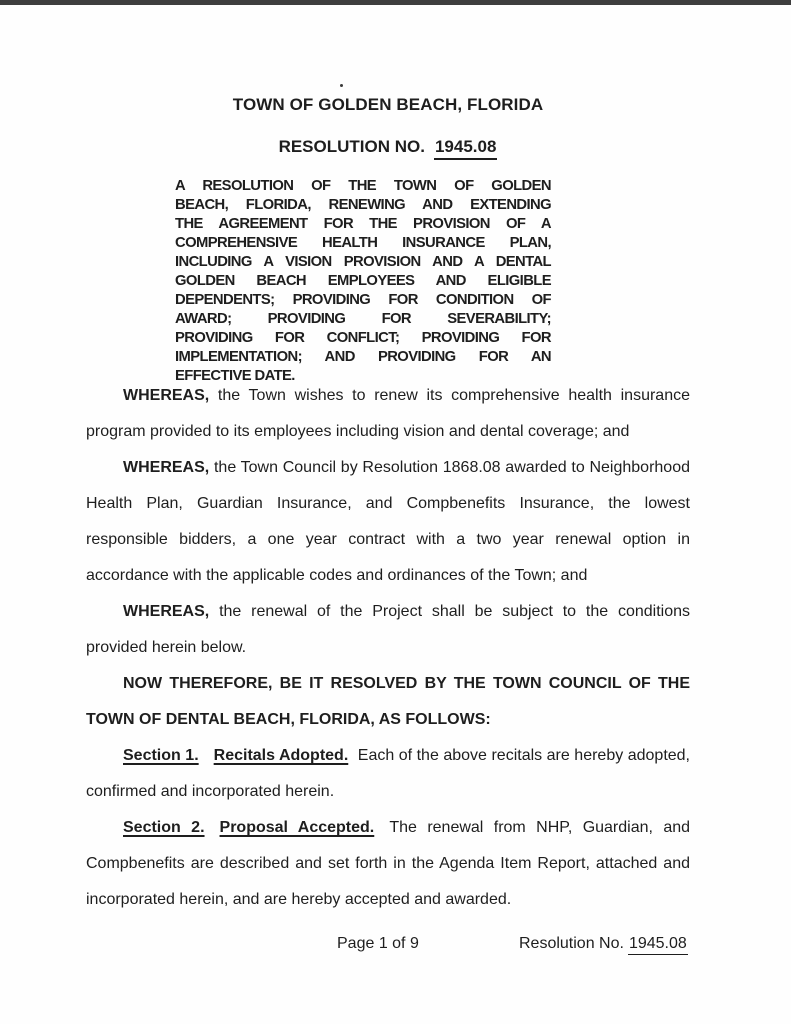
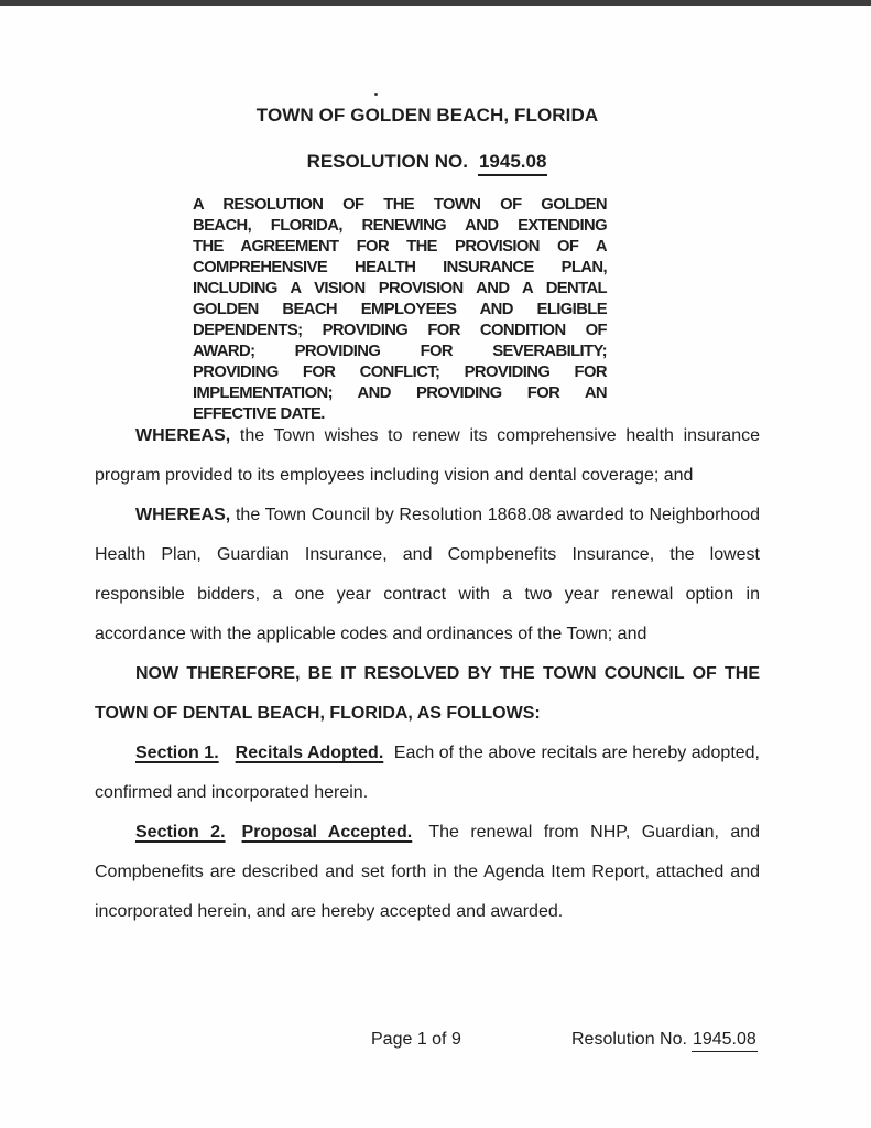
  TOWN OF GOLDEN BEACH, FLORIDA
  RESOLUTION NO. 1945.08
  A RESOLUTION OF THE TOWN OF GOLDEN
  BEACH, FLORIDA, RENEWING AND EXTENDING
  THE AGREEMENT FOR THE PROVISION OF A
  COMPREHENSIVE HEALTH INSURANCE PLAN,
  INCLUDING A VISION PROVISION AND A DENTAL
  GOLDEN BEACH EMPLOYEES AND ELIGIBLE
  DEPENDENTS; PROVIDING FOR CONDITION OF
  AWARD; PROVIDING FOR SEVERABILITY;
  PROVIDING FOR CONFLICT; PROVIDING FOR
  IMPLEMENTATION; AND PROVIDING FOR AN
  EFFECTIVE DATE.
  WHEREAS, the Town wishes to renew its comprehensive health insurance program provided to its employees including vision and dental coverage; and
  WHEREAS, the Town Council by Resolution 1868.08 awarded to Neighborhood Health Plan, Guardian Insurance, and Compbenefits Insurance, the lowest responsible bidders, a one year contract with a two year renewal option in accordance with the applicable codes and ordinances of the Town; and
- WHEREAS, the renewal of the Project shall be subject to the conditions provided herein below.
  NOW THEREFORE, BE IT RESOLVED BY THE TOWN COUNCIL OF THE TOWN OF DENTAL BEACH, FLORIDA, AS FOLLOWS:
  Section 1. Recitals Adopted. Each of the above recitals are hereby adopted, confirmed and incorporated herein.
  Section 2. Proposal Accepted. The renewal from NHP, Guardian, and Compbenefits are described and set forth in the Agenda Item Report, attached and incorporated herein, and are hereby accepted and awarded.
  Page 1 of 9
  Resolution No. 1945.08
